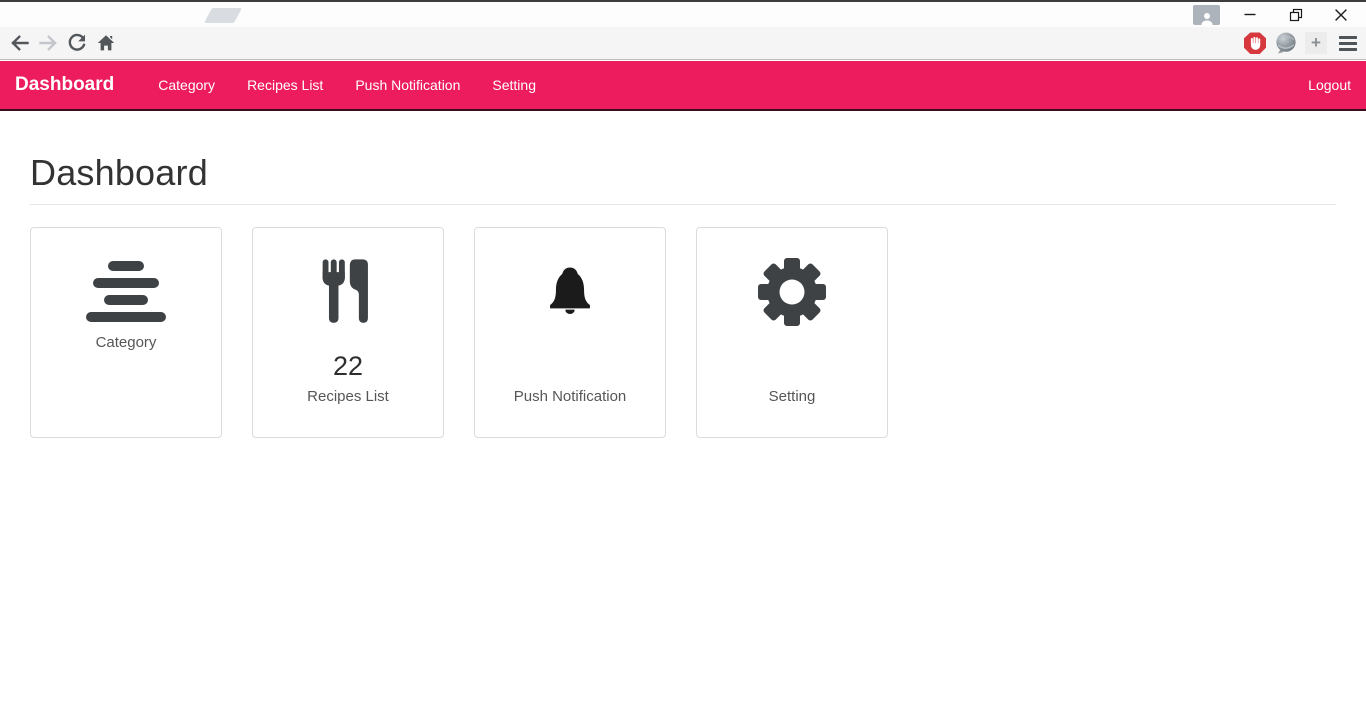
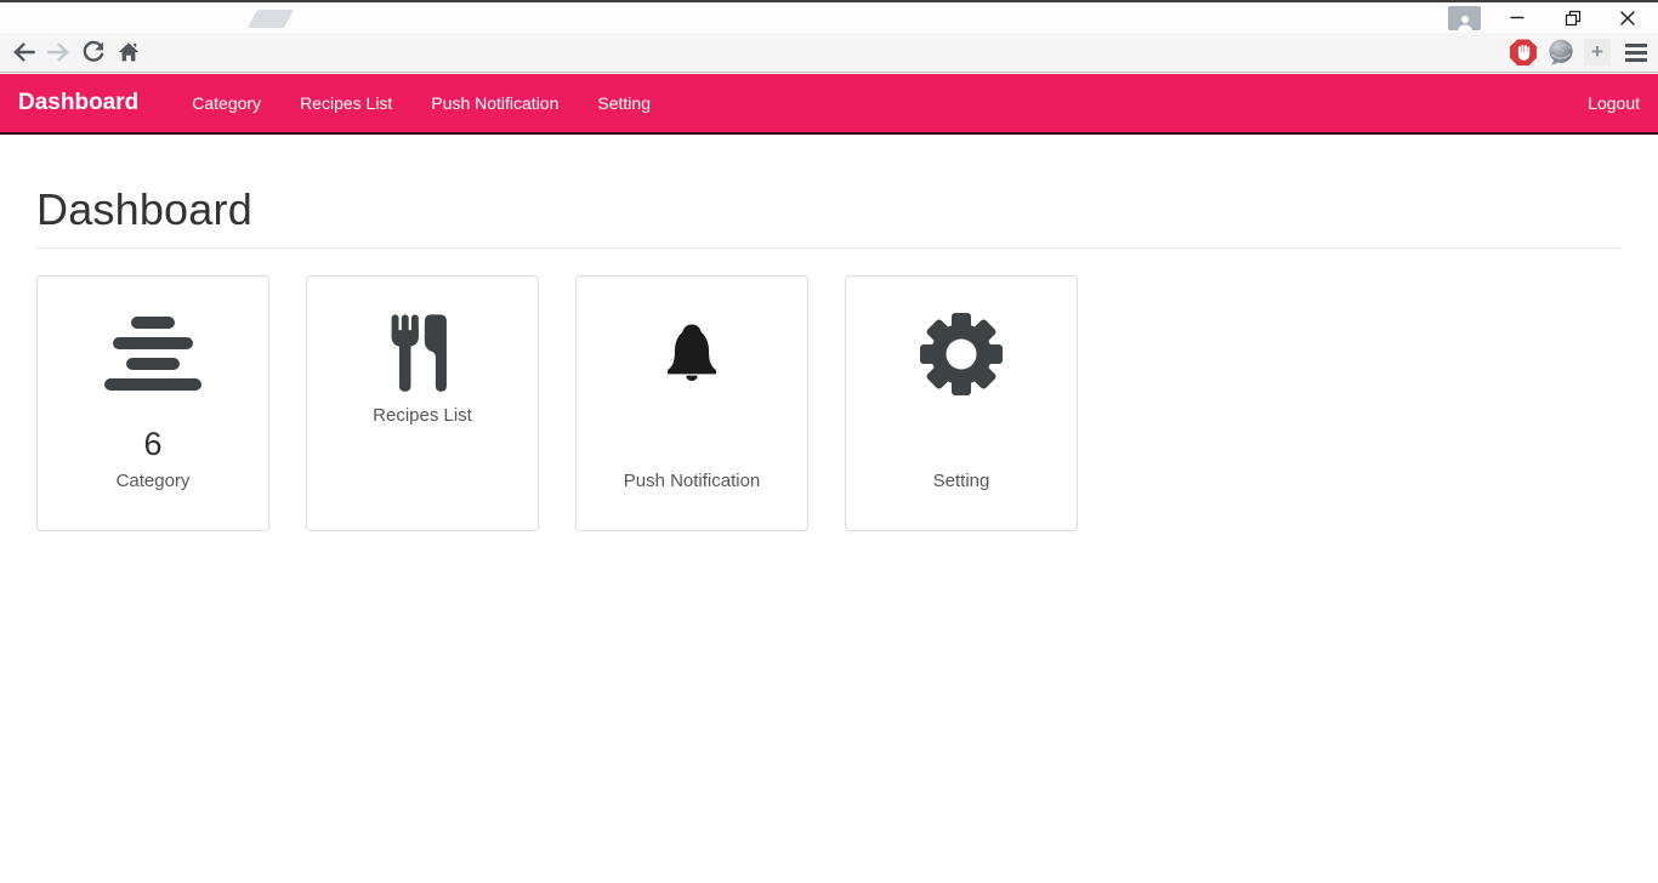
  +
  Dashboard
  Category
  Recipes List
  Push Notification
  Setting
  Logout
  Dashboard
+ 6
  Category
- 22
  Recipes List
  Push Notification
  Setting
